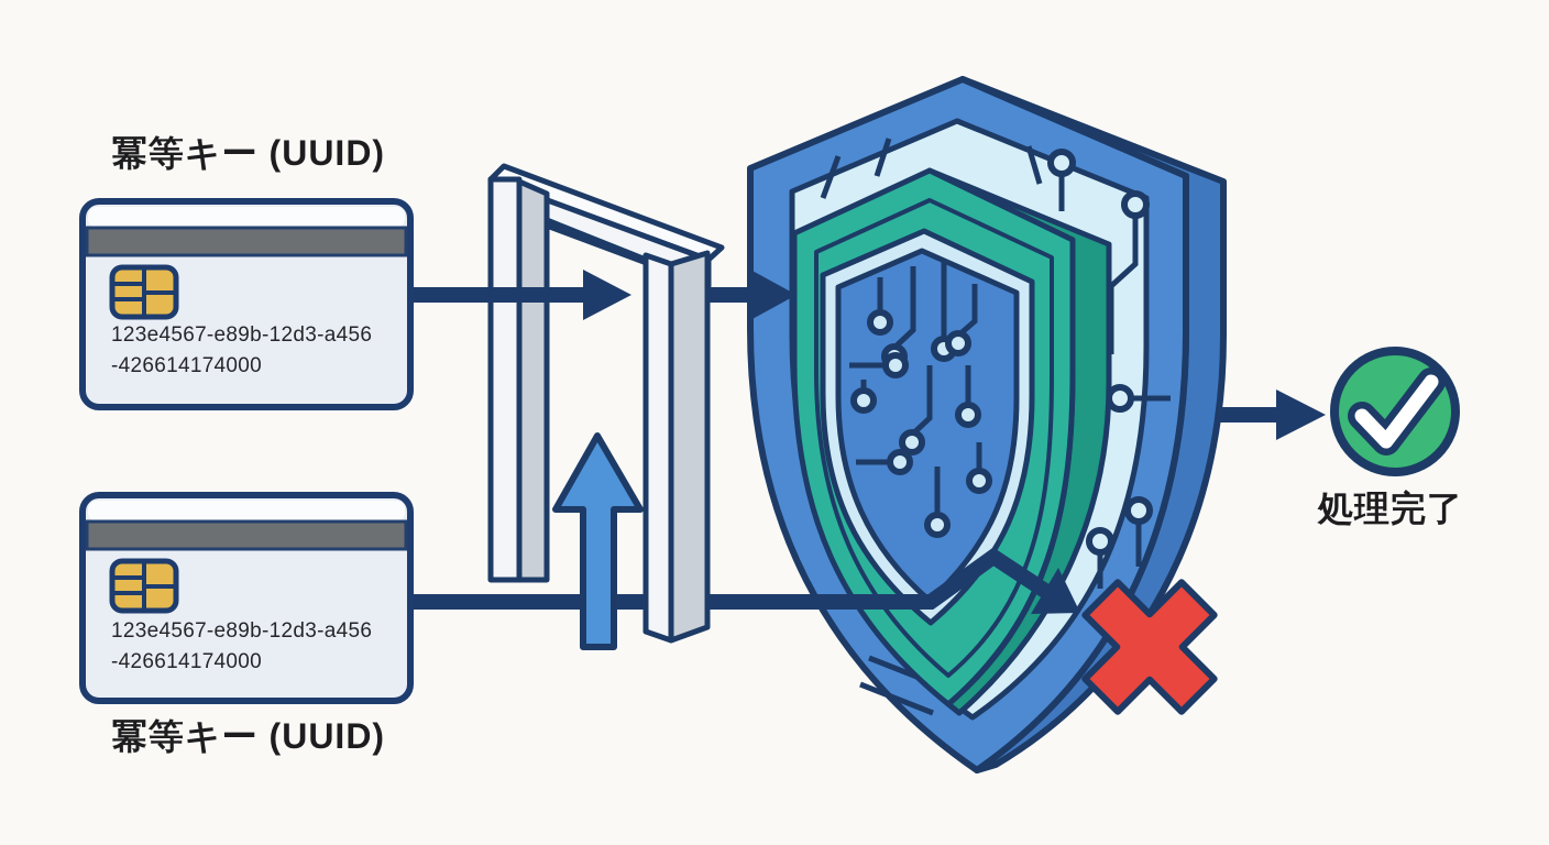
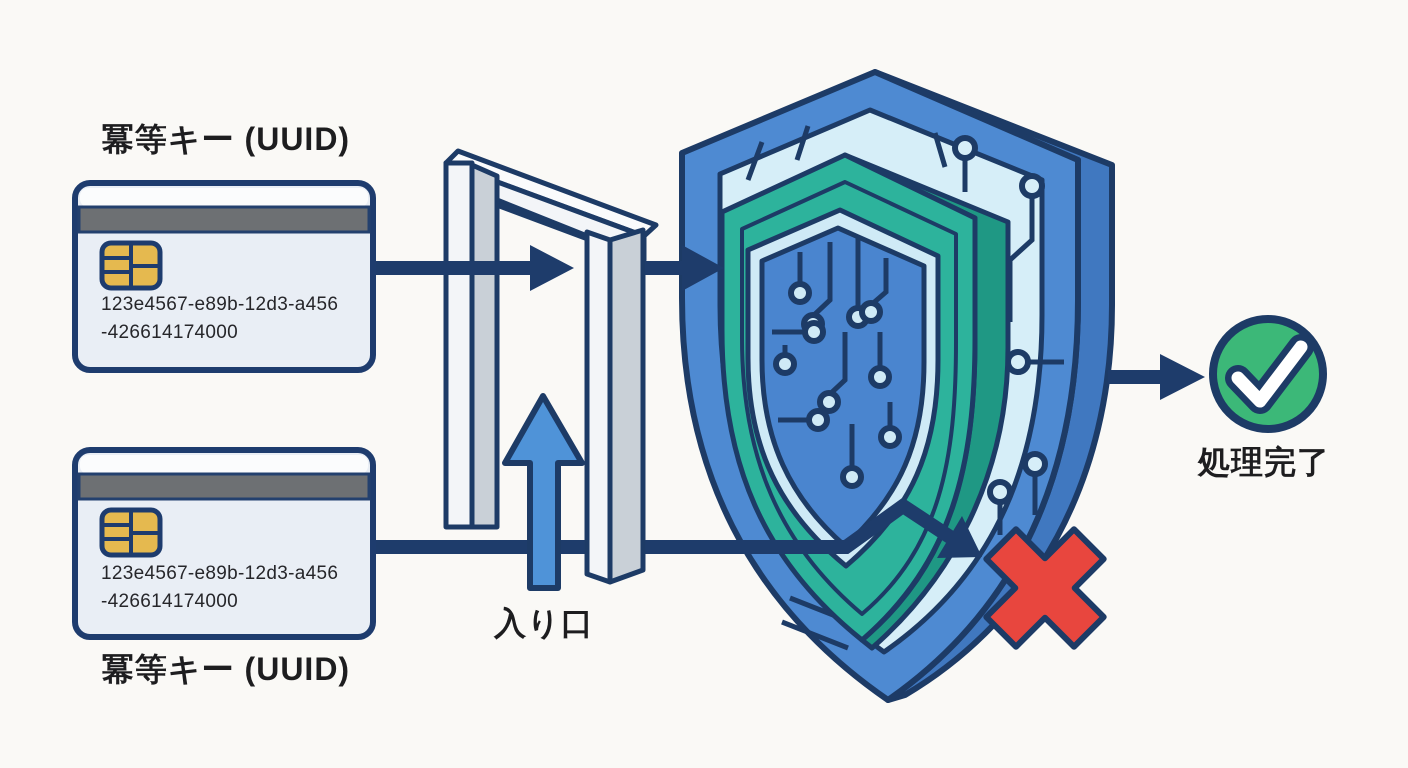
  冪等キー (UUID)
  123e4567-e89b-12d3-a456
  -426614174000
  123e4567-e89b-12d3-a456
  -426614174000
  冪等キー (UUID)
+ 入り口
  処理完了
